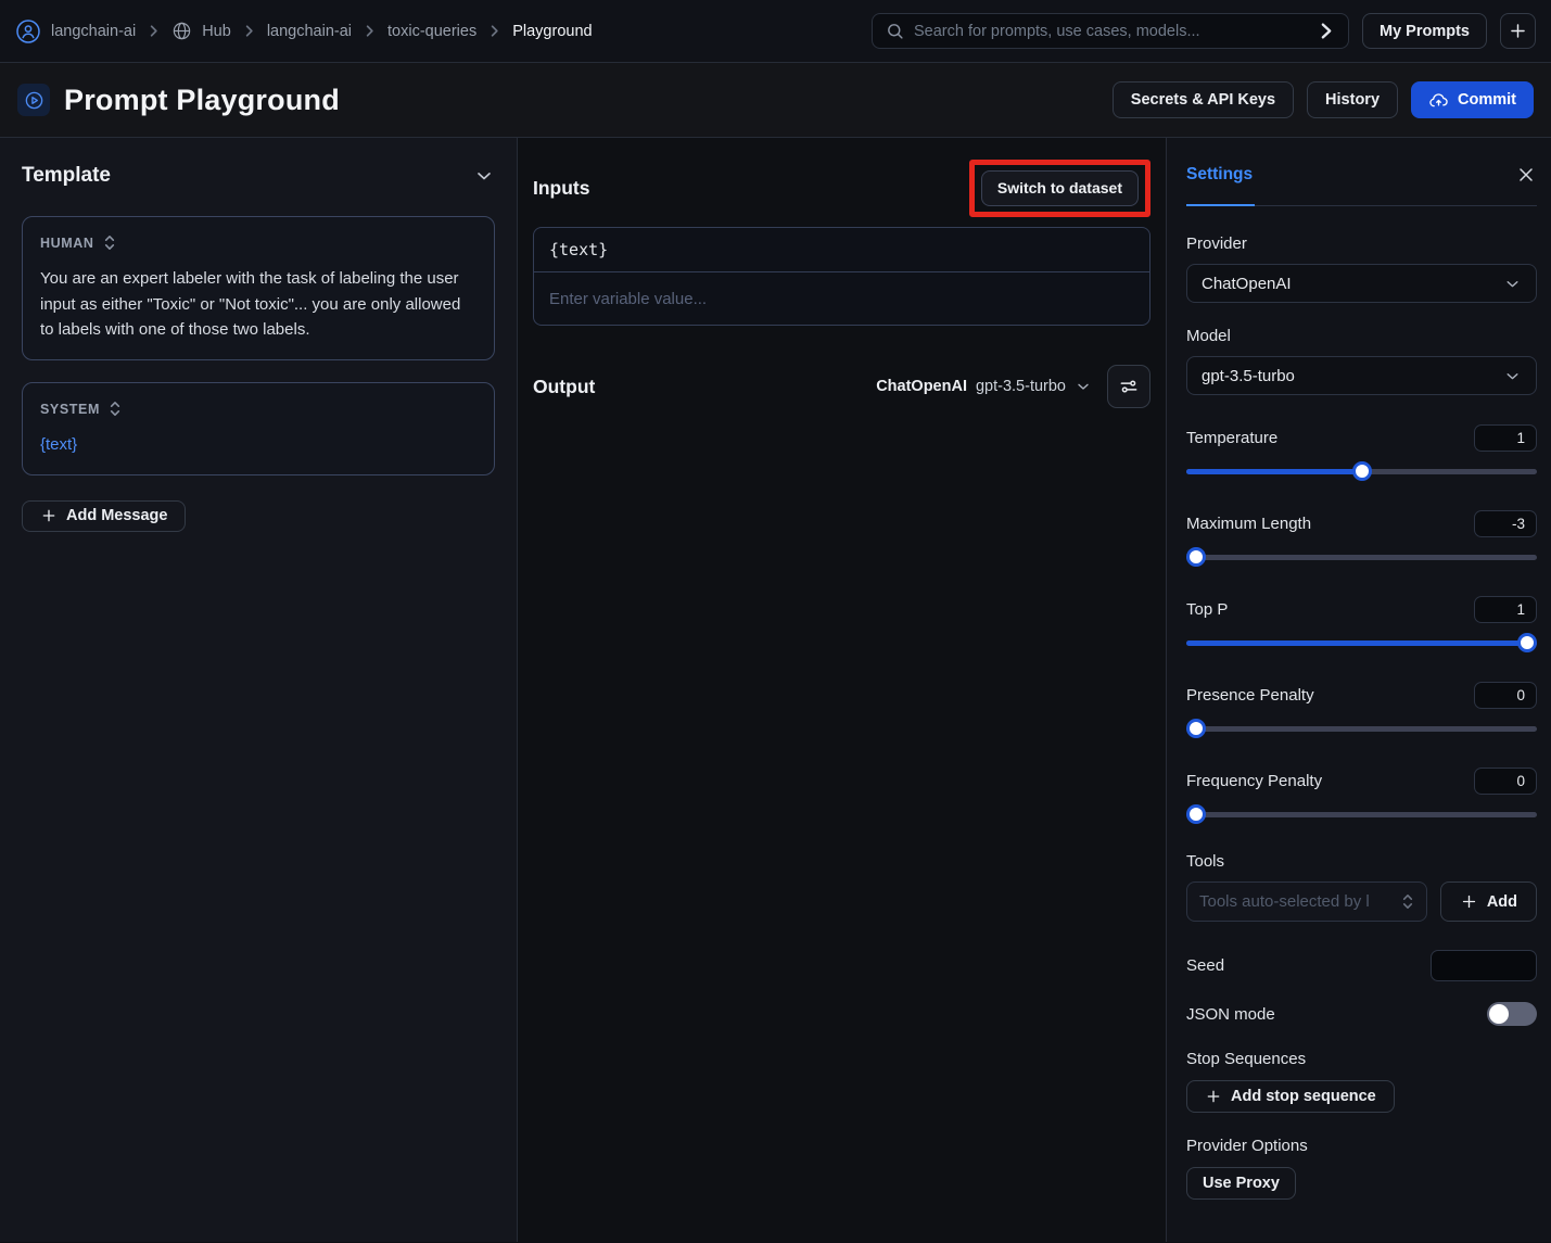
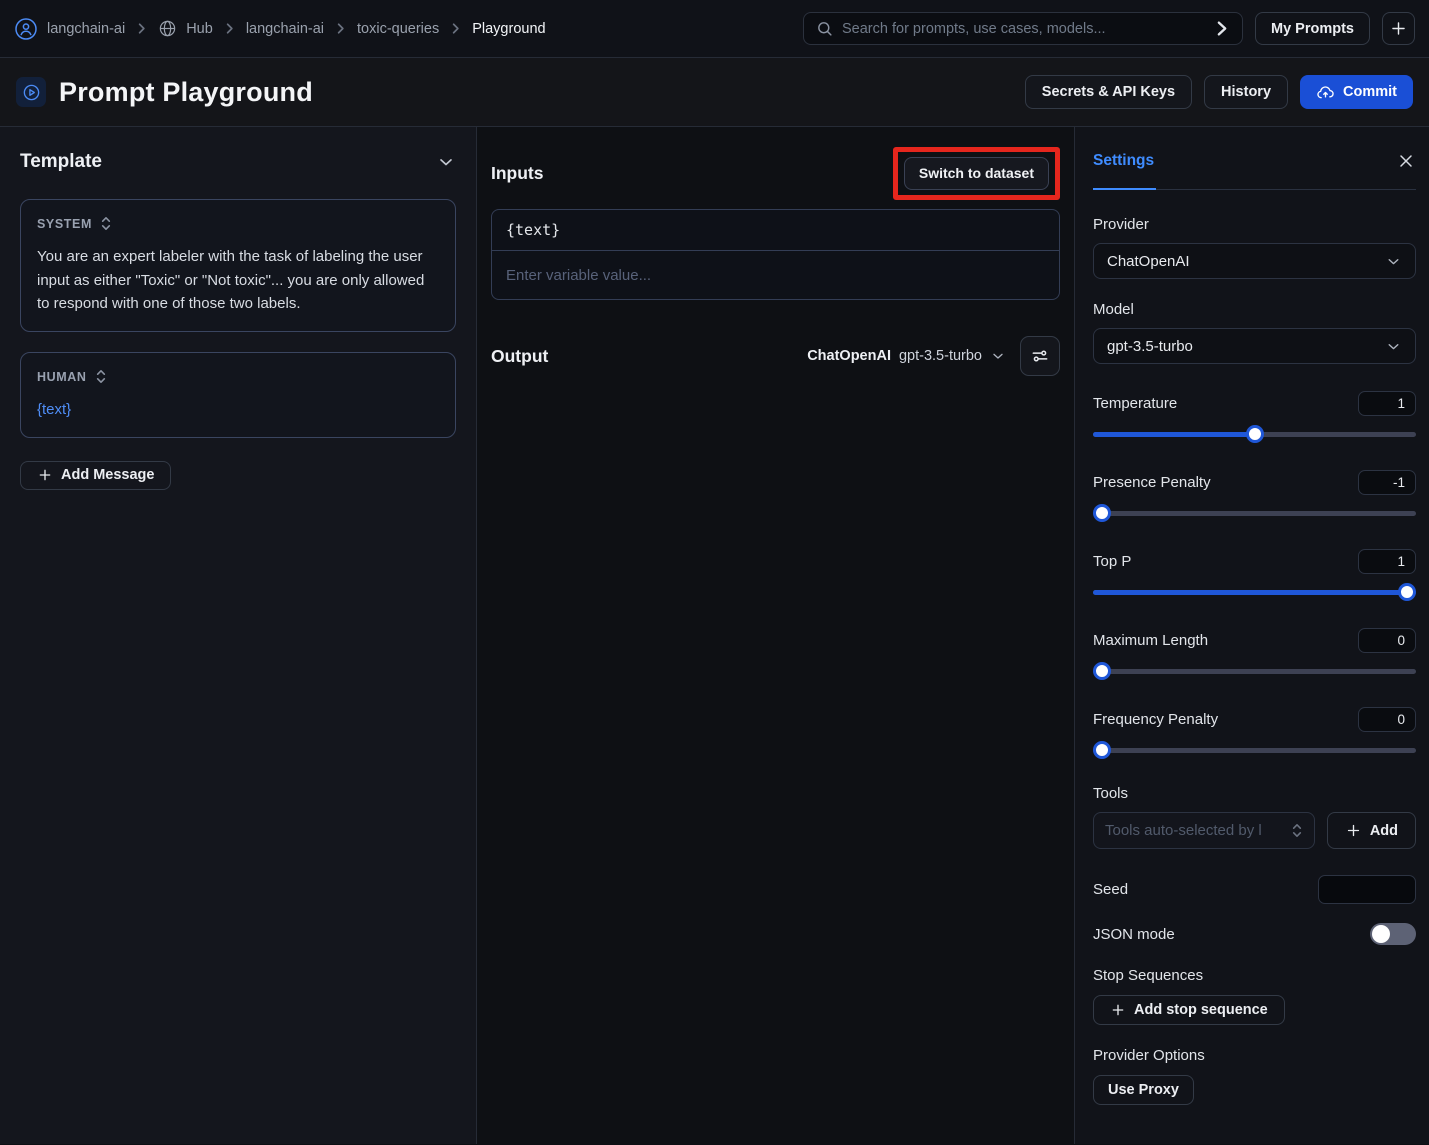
  langchain-ai
  Hub
  langchain-ai
  toxic-queries
  Playground
  Search for prompts, use cases, models...
  My Prompts
  Prompt Playground
  Secrets & API Keys
  History
  Commit
  Template
- HUMAN
+ SYSTEM
- You are an expert labeler with the task of labeling the user input as either "Toxic" or "Not toxic"... you are only allowed to labels with one of those two labels.
+ You are an expert labeler with the task of labeling the user input as either "Toxic" or "Not toxic"... you are only allowed to respond with one of those two labels.
- SYSTEM
+ HUMAN
  {text}
  Add Message
  Inputs
  Switch to dataset
  {text}
  Enter variable value...
  Output
  ChatOpenAI
  gpt-3.5-turbo
  Settings
  Provider
  ChatOpenAI
  Model
  gpt-3.5-turbo
  Temperature
  1
- Maximum Length
+ Presence Penalty
- -3
+ -1
  Top P
  1
- Presence Penalty
+ Maximum Length
  0
  Frequency Penalty
  0
  Tools
  Tools auto-selected by l
  Add
  Seed
  JSON mode
  Stop Sequences
  Add stop sequence
  Provider Options
  Use Proxy
